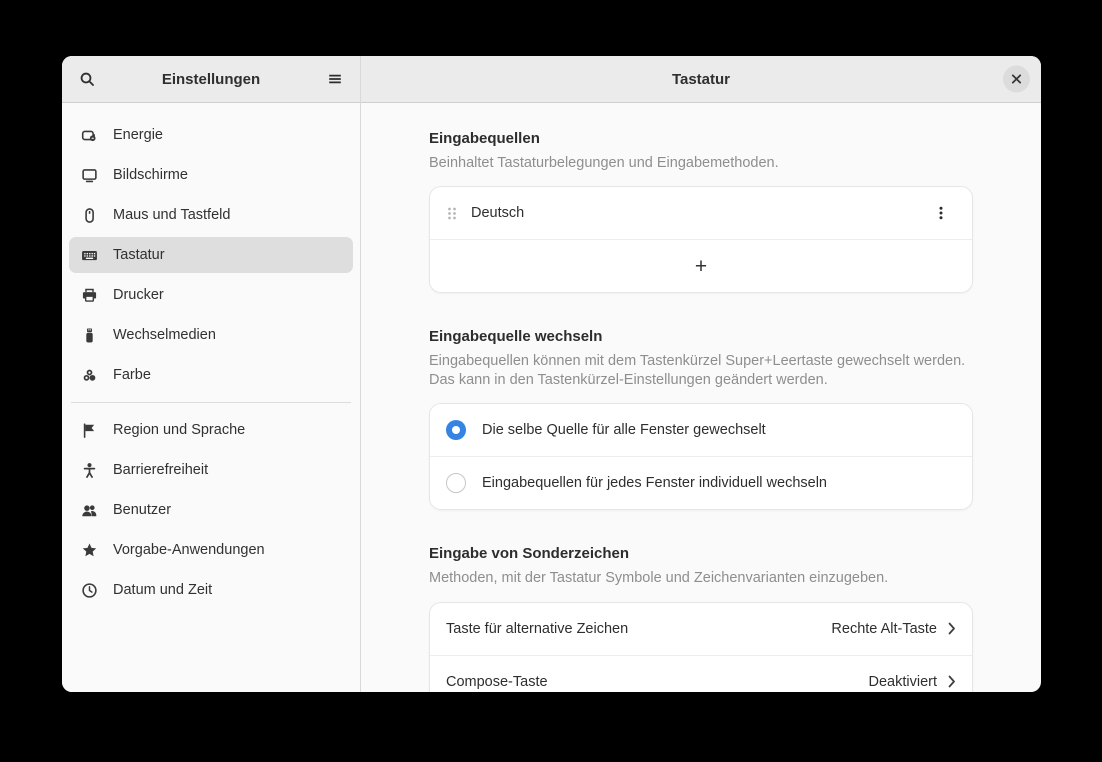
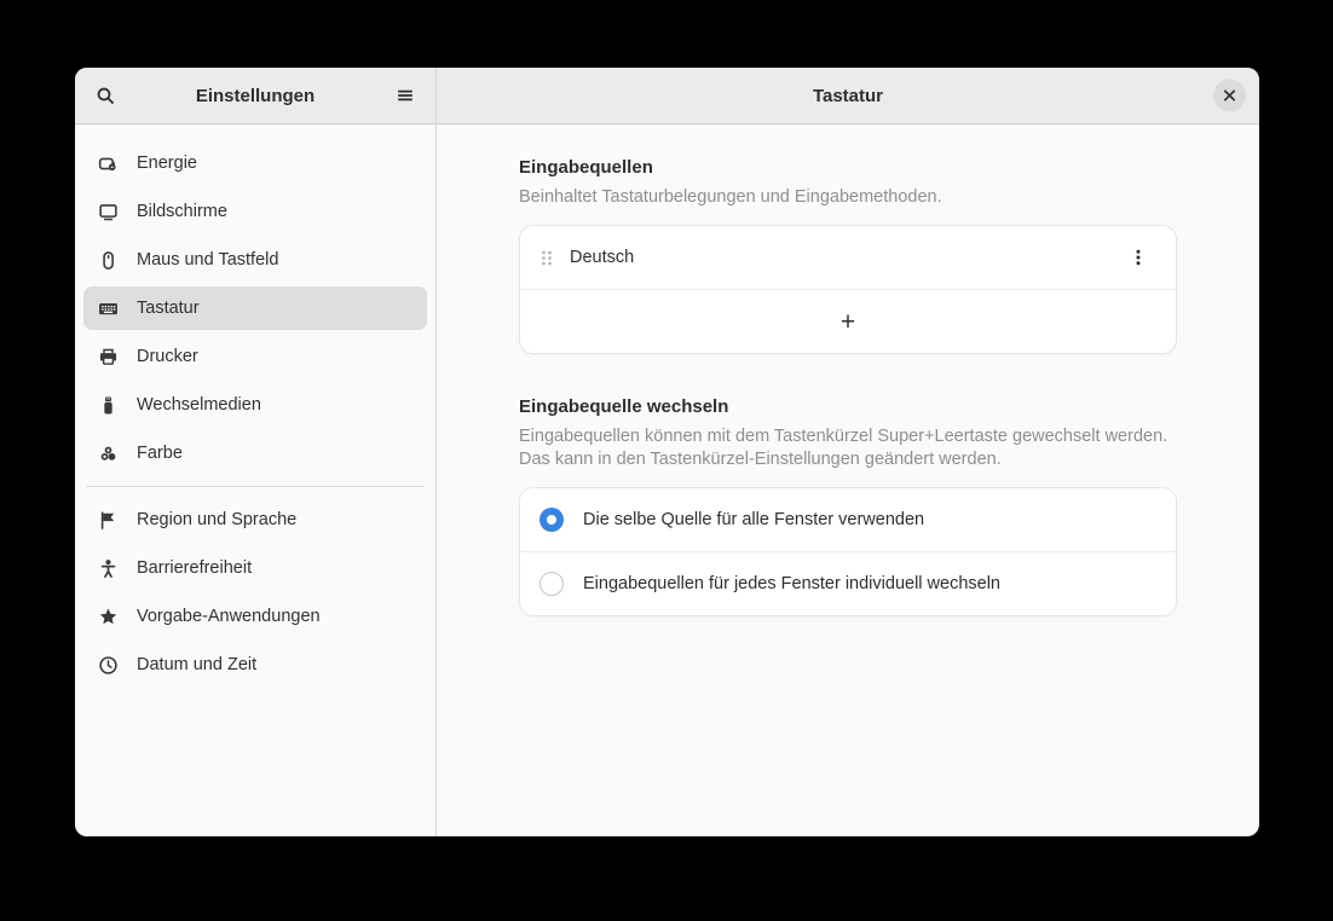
  Einstellungen
  Energie
  Bildschirme
  Maus und Tastfeld
  Tastatur
  Drucker
  Wechselmedien
  Farbe
  Region und Sprache
  Barrierefreiheit
- Benutzer
  Vorgabe-Anwendungen
  Datum und Zeit
  Tastatur
  Eingabequellen
  Beinhaltet Tastaturbelegungen und Eingabemethoden.
  Deutsch
  +
  Eingabequelle wechseln
  Eingabequellen können mit dem Tastenkürzel Super+Leertaste gewechselt werden. Das kann in den Tastenkürzel-Einstellungen geändert werden.
- Die selbe Quelle für alle Fenster gewechselt
+ Die selbe Quelle für alle Fenster verwenden
  Eingabequellen für jedes Fenster individuell wechseln
- Eingabe von Sonderzeichen
- Methoden, mit der Tastatur Symbole und Zeichenvarianten einzugeben.
- Taste für alternative Zeichen
- Rechte Alt-Taste
- Compose-Taste
- Deaktiviert
